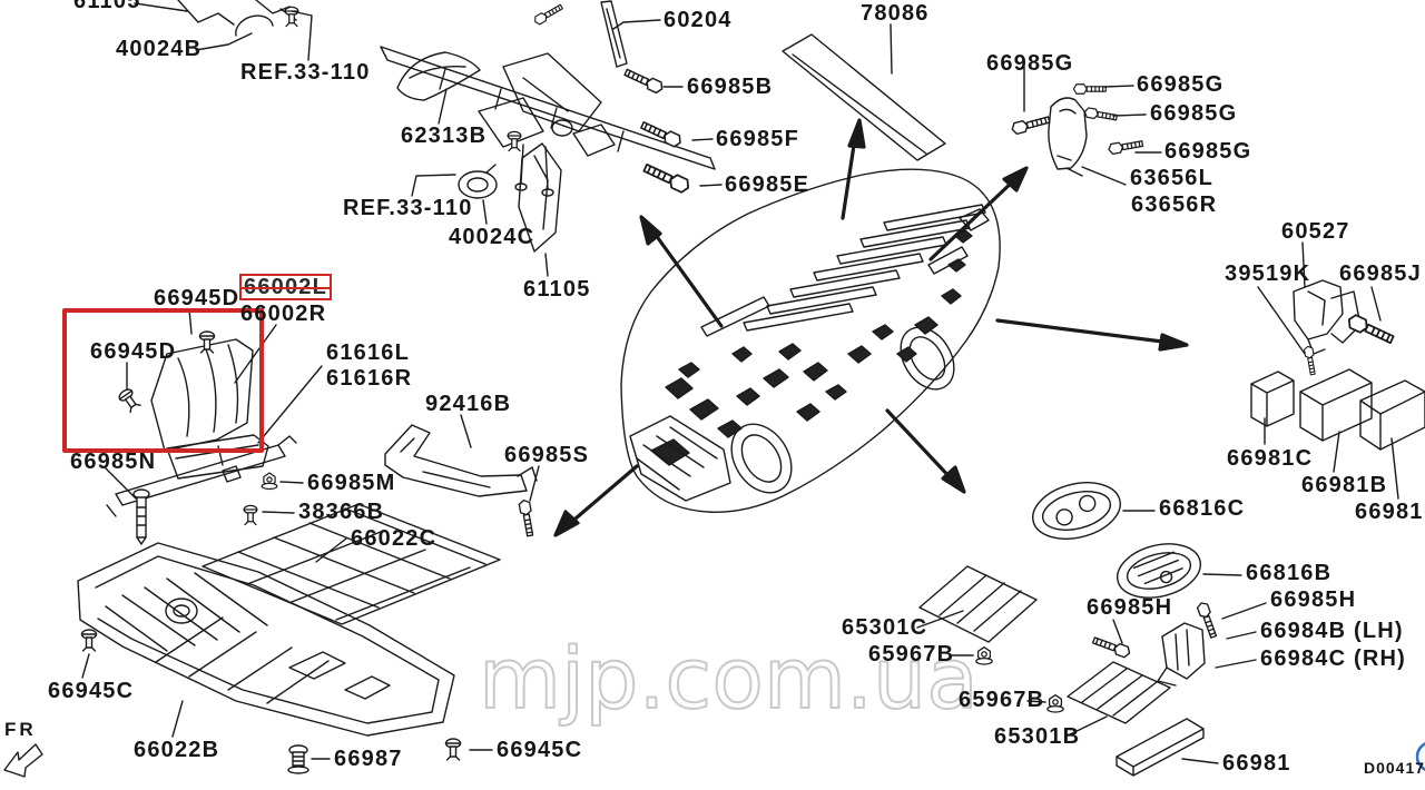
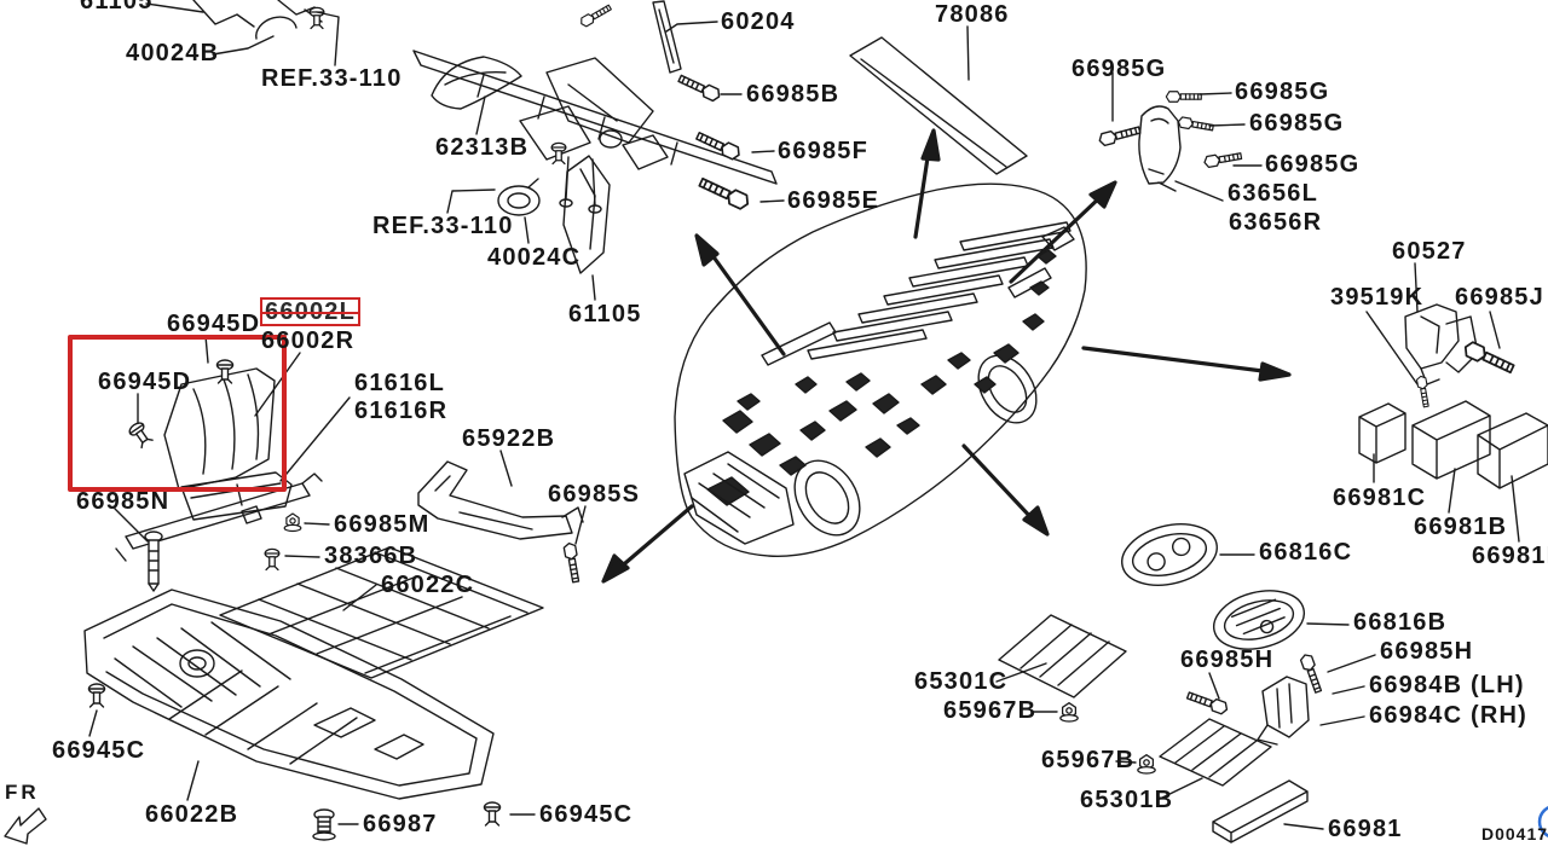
- mjp.com.ua
  61105
  40024B
  REF.33-110
  62313B
  REF.33-110
  40024C
  61105
  60204
  66985B
  66985F
  66985E
  78086
  66985G
  66985G
  66985G
  66985G
  63656L
  63656R
  60527
  39519K
  66985J
  66945D
  66002L
  66002R
  66945D
  61616L
  61616R
  66985N
- 92416B
+ 65922B
  66985S
  66985M
  38366B
  66022C
  66945C
  66022B
  66987
  66945C
  65301C
  65967B
  65967B
  65301B
  66816C
  66816B
  66985H
  66985H
  66984B (LH)
  66984C (RH)
  66981C
  66981B
  66981
  66981
  FR
  D00417
